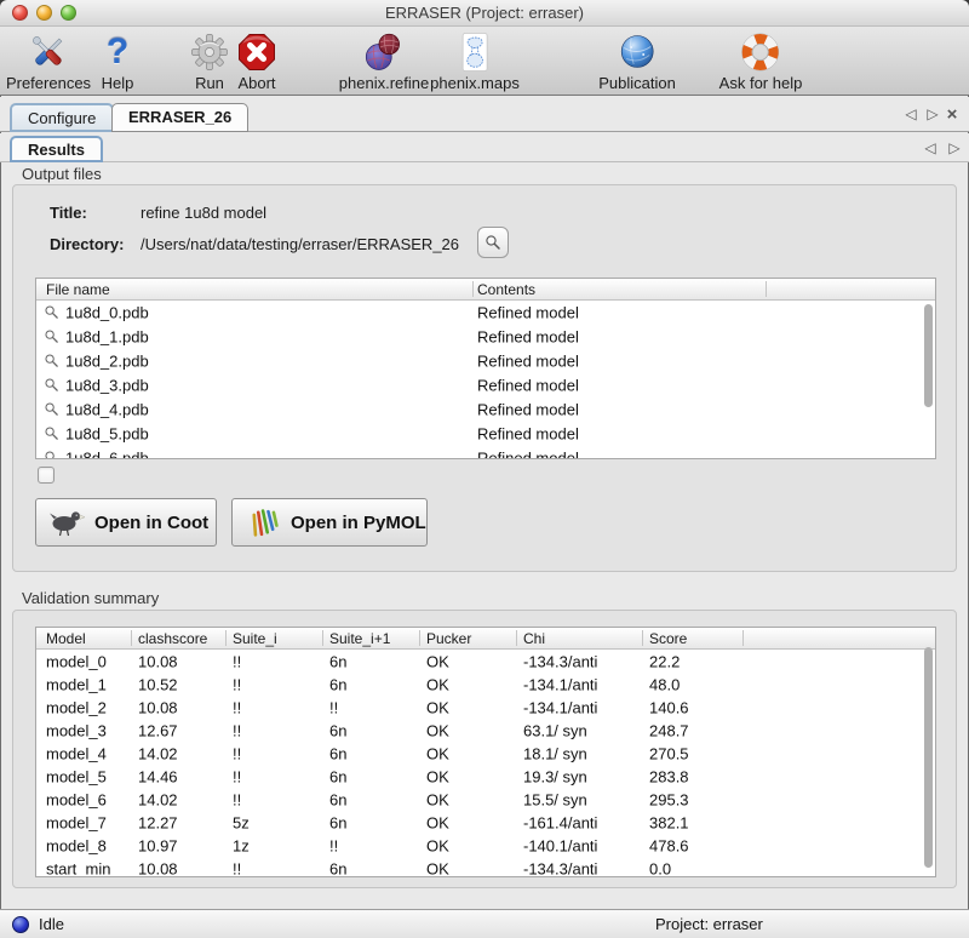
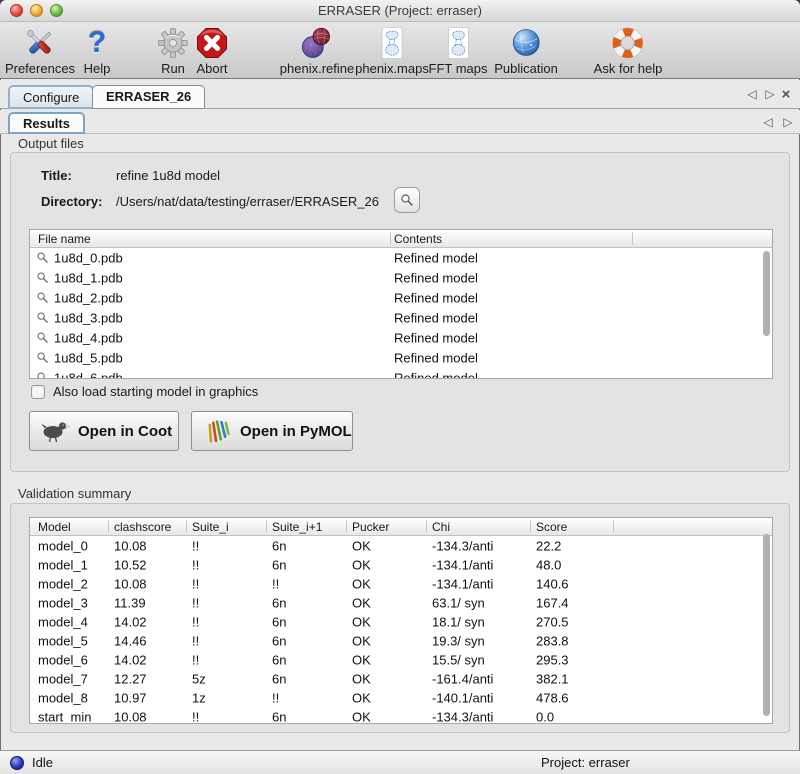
  ERRASER (Project: erraser)
  Preferences
  ?
  Help
  Run
  Abort
  phenix.refine
  phenix.maps
+ FFT maps
  Publication
  Ask for help
  Configure
  ERRASER_26
  ◁
  ▷
  ×
  Results
  ◁
  ▷
  Output files
  Title:
  refine 1u8d model
  Directory:
  /Users/nat/data/testing/erraser/ERRASER_26
  File name
  Contents
  1u8d_0.pdb
  Refined model
  1u8d_1.pdb
  Refined model
  1u8d_2.pdb
  Refined model
  1u8d_3.pdb
  Refined model
  1u8d_4.pdb
  Refined model
  1u8d_5.pdb
  Refined model
+ Also load starting model in graphics
  Open in Coot
  Open in PyMOL
  Validation summary
  Model
  clashscore
  Suite_i
  Suite_i+1
  Pucker
  Chi
  Score
  model_0
  10.08
  !!
  6n
  OK
  -134.3/anti
  22.2
  model_1
  10.52
  !!
  6n
  OK
  -134.1/anti
  48.0
  model_2
  10.08
  !!
  !!
  OK
  -134.1/anti
  140.6
  model_3
- 12.67
+ 11.39
  !!
  6n
  OK
  63.1/ syn
- 248.7
+ 167.4
  model_4
  14.02
  !!
  6n
  OK
  18.1/ syn
  270.5
  model_5
  14.46
  !!
  6n
  OK
  19.3/ syn
  283.8
  model_6
  14.02
  !!
  6n
  OK
  15.5/ syn
  295.3
  model_7
  12.27
  5z
  6n
  OK
  -161.4/anti
  382.1
  model_8
  10.97
  1z
  !!
  OK
  -140.1/anti
  478.6
  start_min
  10.08
  !!
  6n
  OK
  -134.3/anti
  0.0
  Idle
  Project: erraser
